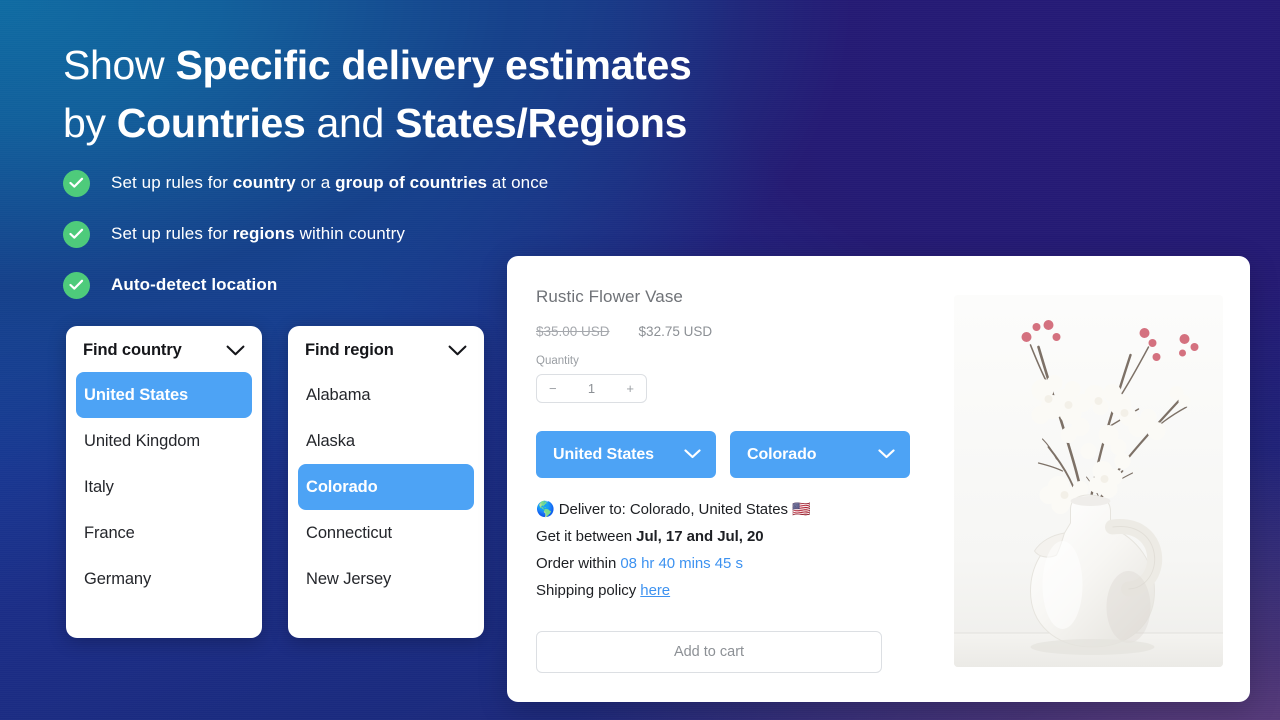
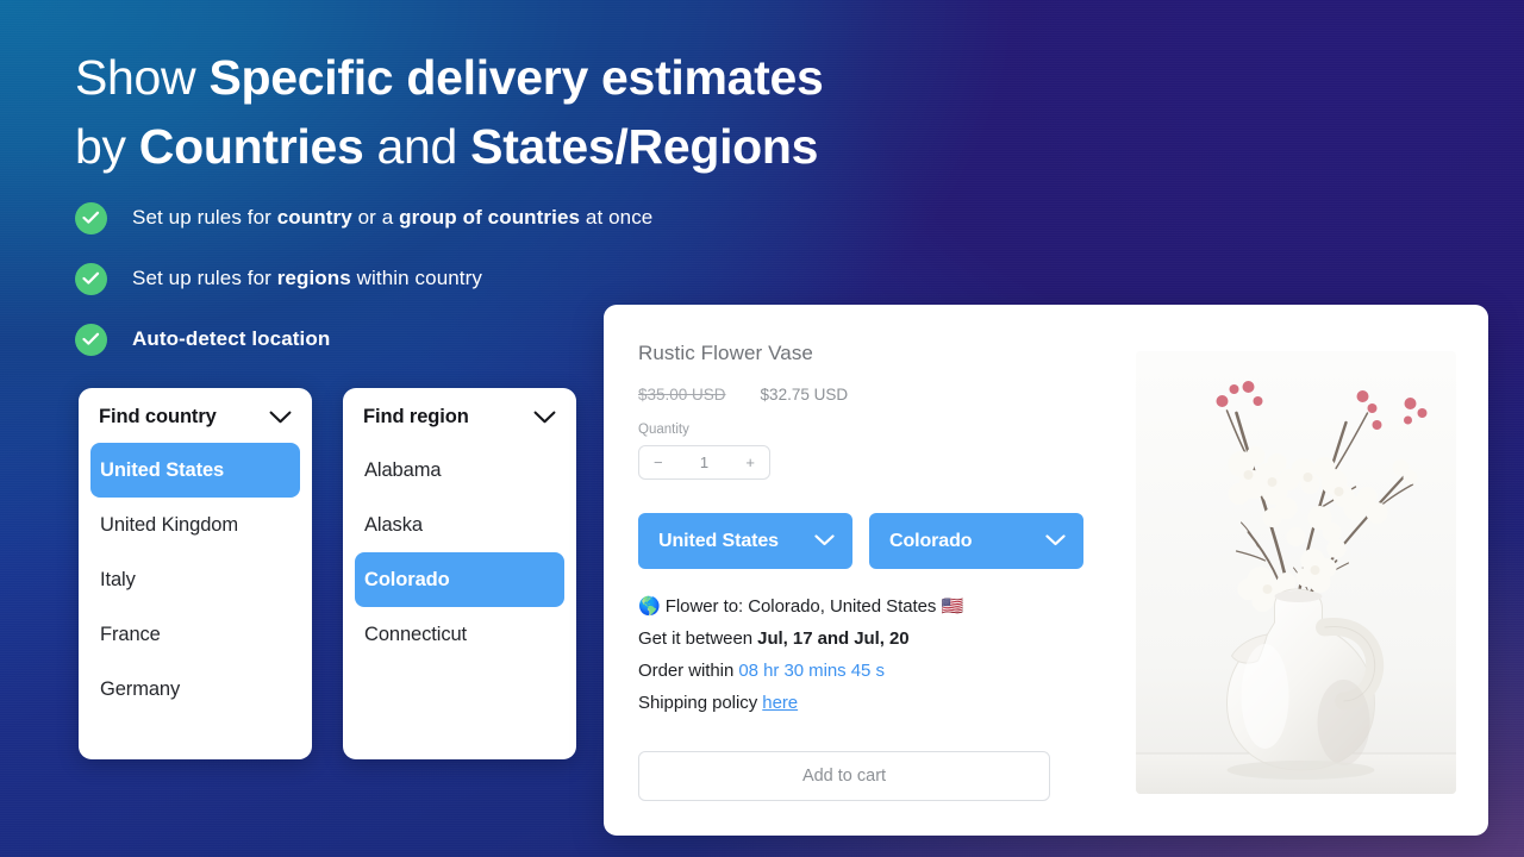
  Show Specific delivery estimates
  by Countries and States/Regions
  Set up rules for country or a group of countries at once
  Set up rules for regions within country
  Auto-detect location
  Find country
  United States
  United Kingdom
  Italy
  France
  Germany
  Find region
  Alabama
  Alaska
  Colorado
  Connecticut
- New Jersey
  Rustic Flower Vase
  $35.00 USD
  $32.75 USD
  Quantity
  −
  1
  +
  United States
  Colorado
- 🌎 Deliver to: Colorado, United States 🇺🇸
+ 🌎 Flower to: Colorado, United States 🇺🇸
  Get it between Jul, 17 and Jul, 20
- Order within 08 hr 40 mins 45 s
+ Order within 08 hr 30 mins 45 s
  Shipping policy here
  Add to cart
